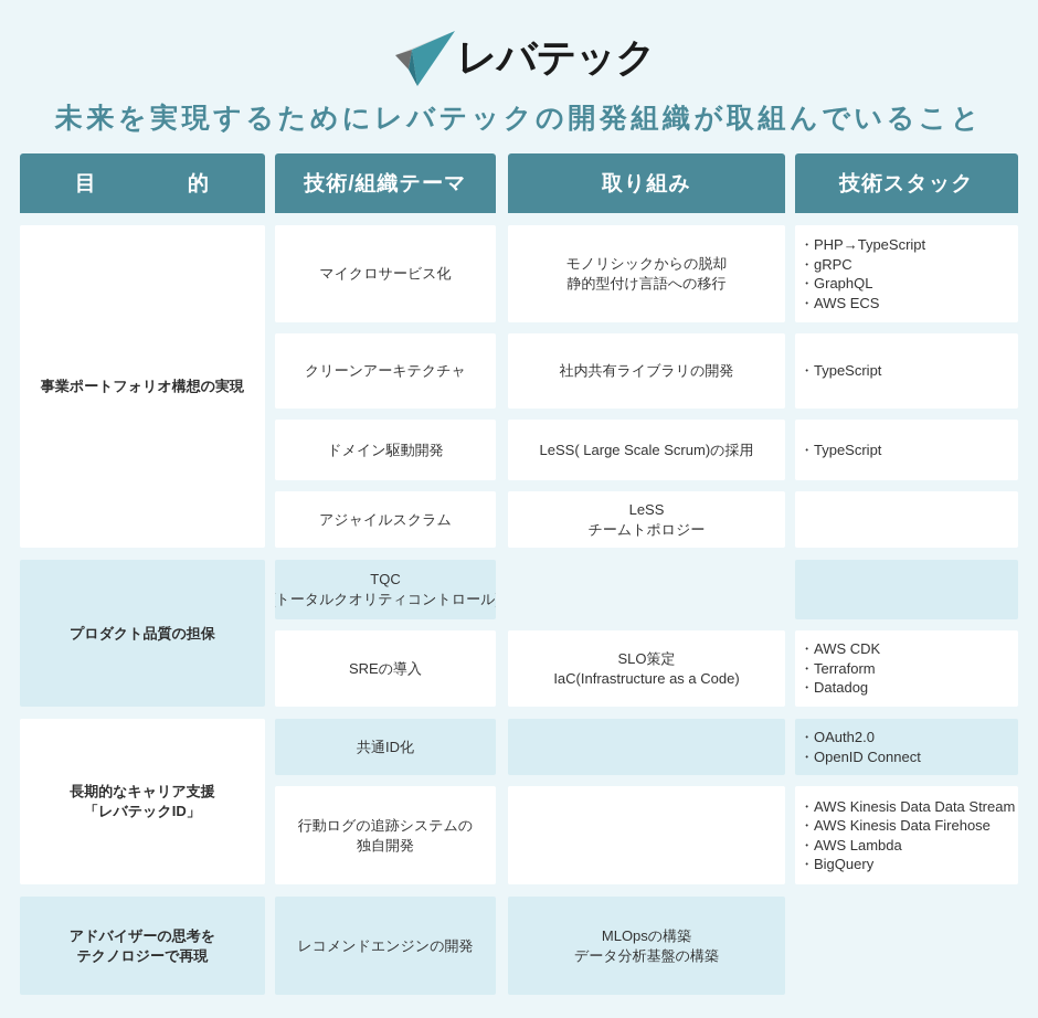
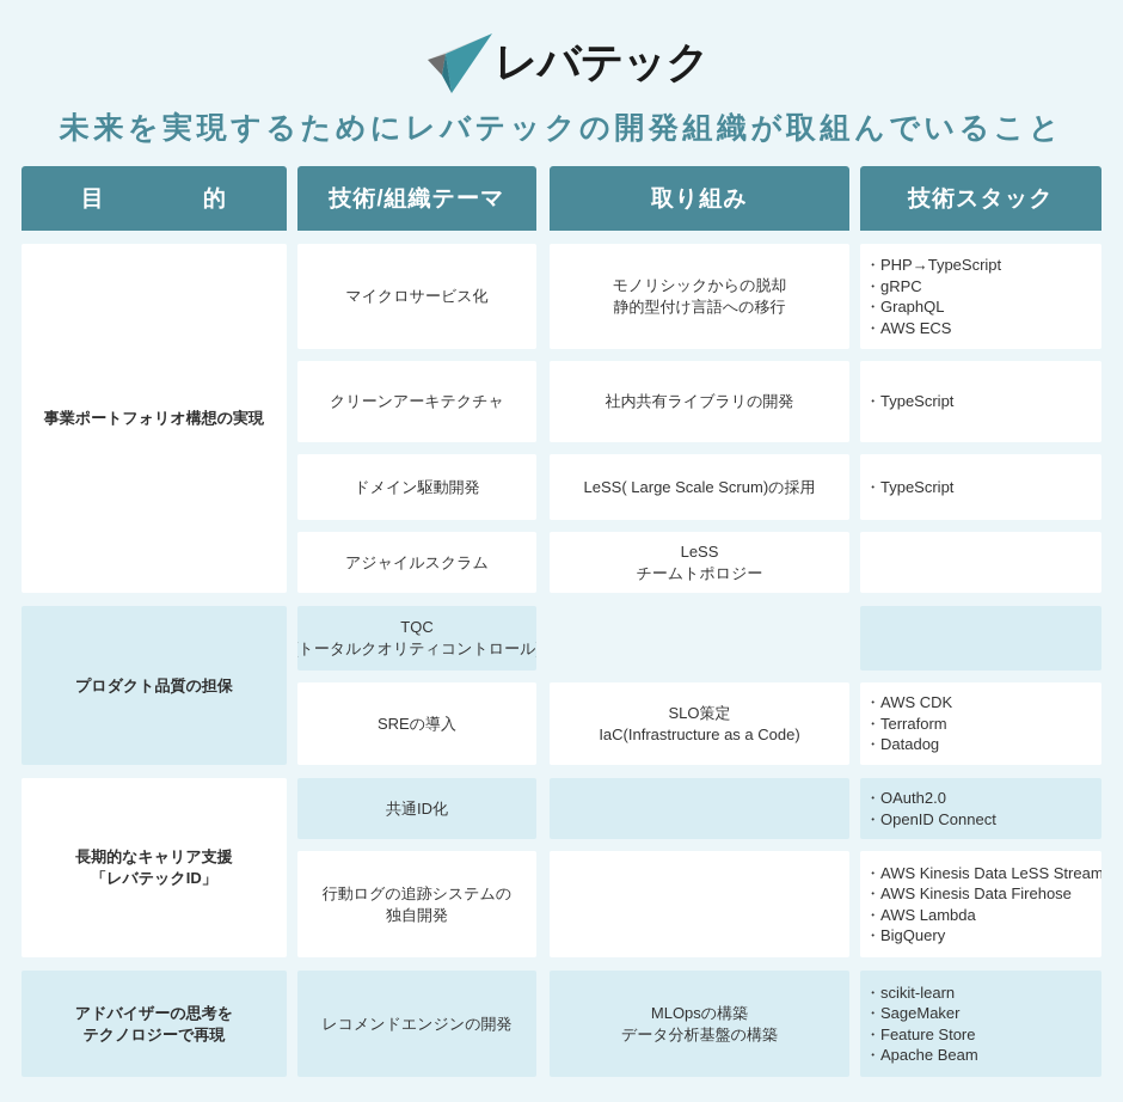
  レバテック
  未来を実現するためにレバテックの開発組織が取組んでいること
  目
  的
  技術/組織テーマ
  取り組み
  技術スタック
  事業ポートフォリオ構想の実現
  マイクロサービス化
  モノリシックからの脱却
  静的型付け言語への移行
  ・PHP→TypeScript
  ・gRPC
  ・GraphQL
  ・AWS ECS
  クリーンアーキテクチャ
  社内共有ライブラリの開発
  ・TypeScript
  ドメイン駆動開発
  LeSS( Large Scale Scrum)の採用
  ・TypeScript
  アジャイルスクラム
  LeSS
  チームトポロジー
  プロダクト品質の担保
  TQC
  トータルクオリティコントロール
  SREの導入
  SLO策定
  IaC(Infrastructure as a Code)
  ・AWS CDK
  ・Terraform
  ・Datadog
  長期的なキャリア支援
  「レバテックID」
  共通ID化
  ・OAuth2.0
  ・OpenID Connect
  行動ログの追跡システムの
  独自開発
- ・AWS Kinesis Data Data Stream
+ ・AWS Kinesis Data LeSS Stream
  ・AWS Kinesis Data Firehose
  ・AWS Lambda
  ・BigQuery
  アドバイザーの思考を
  テクノロジーで再現
  レコメンドエンジンの開発
  MLOpsの構築
  データ分析基盤の構築
+ ・scikit-learn
+ ・SageMaker
+ ・Feature Store
+ ・Apache Beam
